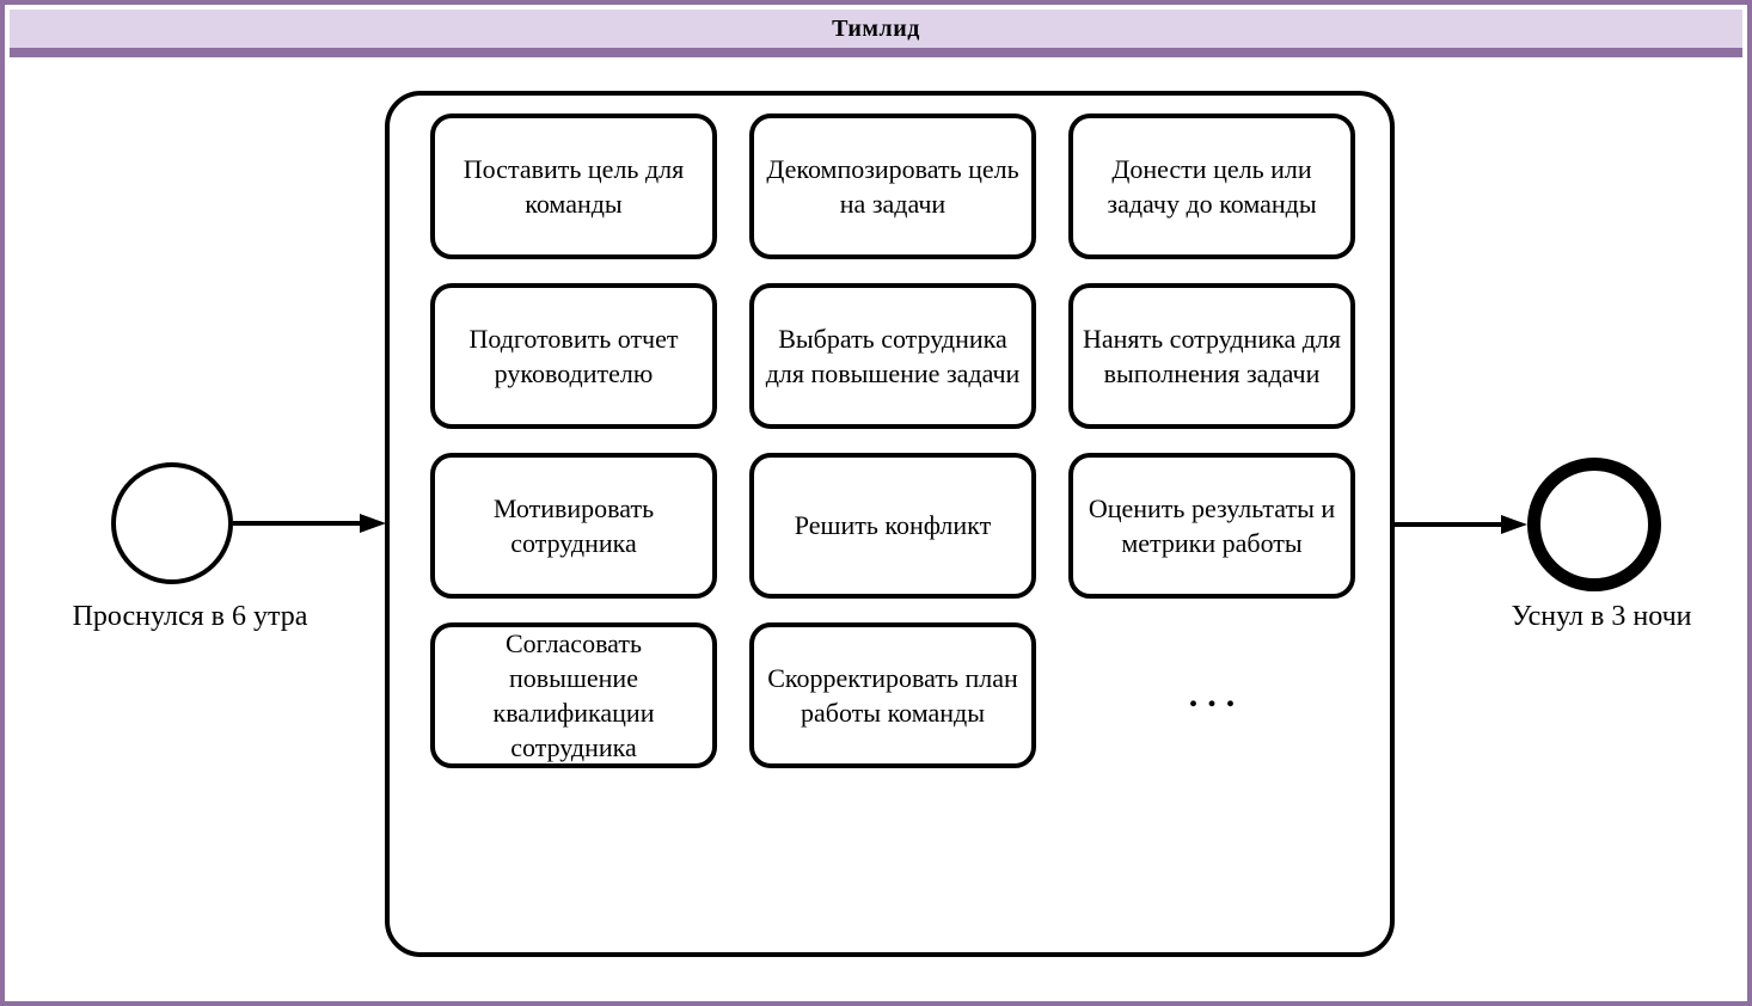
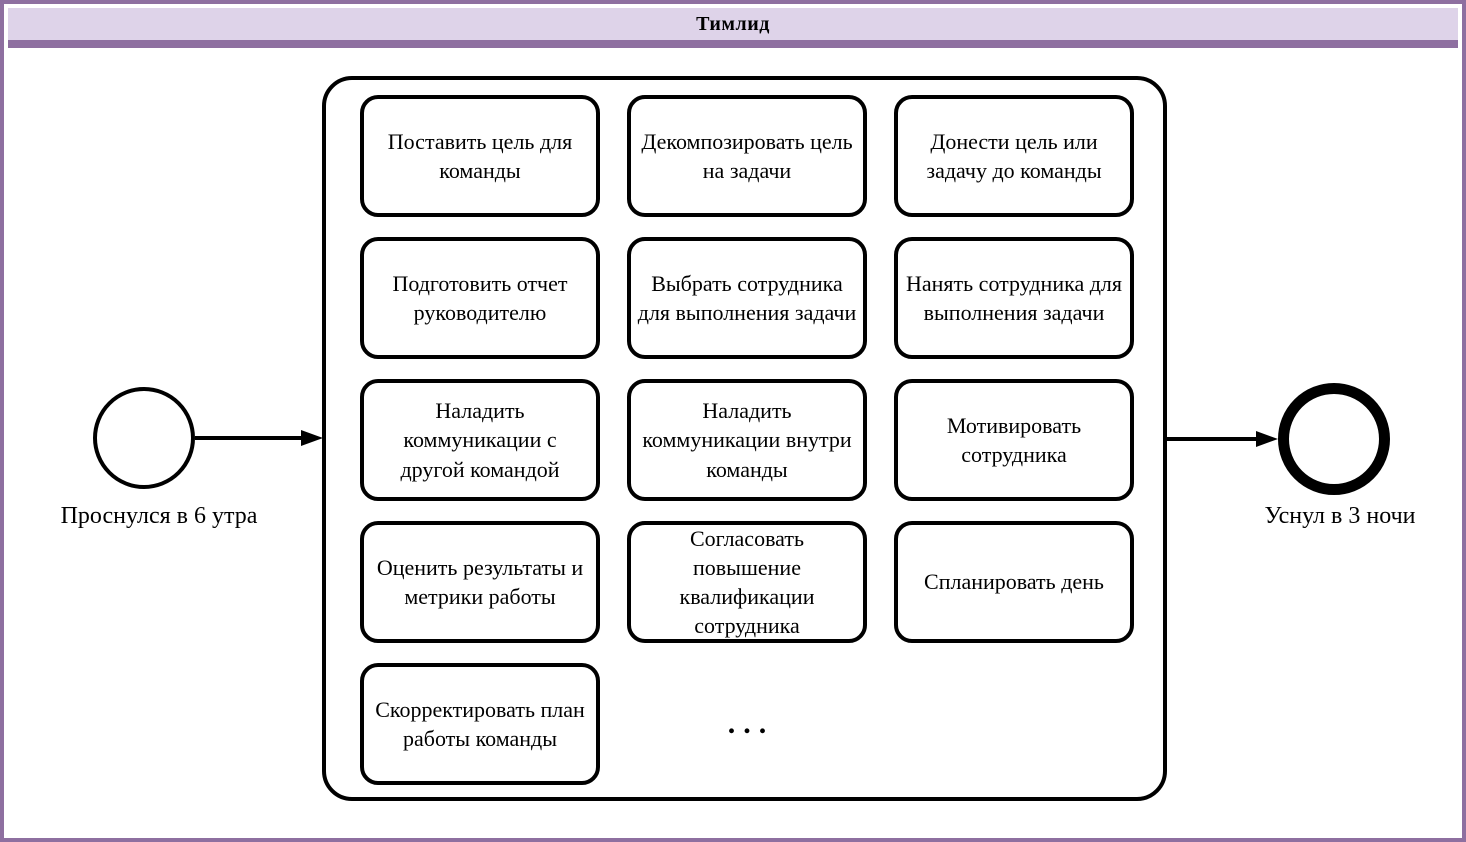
  Тимлид
  Проснулся в 6 утра
  Поставить цель для команды
  Декомпозировать цель на задачи
  Донести цель или задачу до команды
  Подготовить отчет руководителю
- Выбрать сотрудника для повышение задачи
+ Выбрать сотрудника для выполнения задачи
  Нанять сотрудника для выполнения задачи
+ Наладить коммуникации с другой командой
+ Наладить коммуникации внутри команды
  Мотивировать сотрудника
- Решить конфликт
  Оценить результаты и метрики работы
  Согласовать повышение квалификации сотрудника
+ Спланировать день
  Скорректировать план работы команды
  ...
  Уснул в 3 ночи
